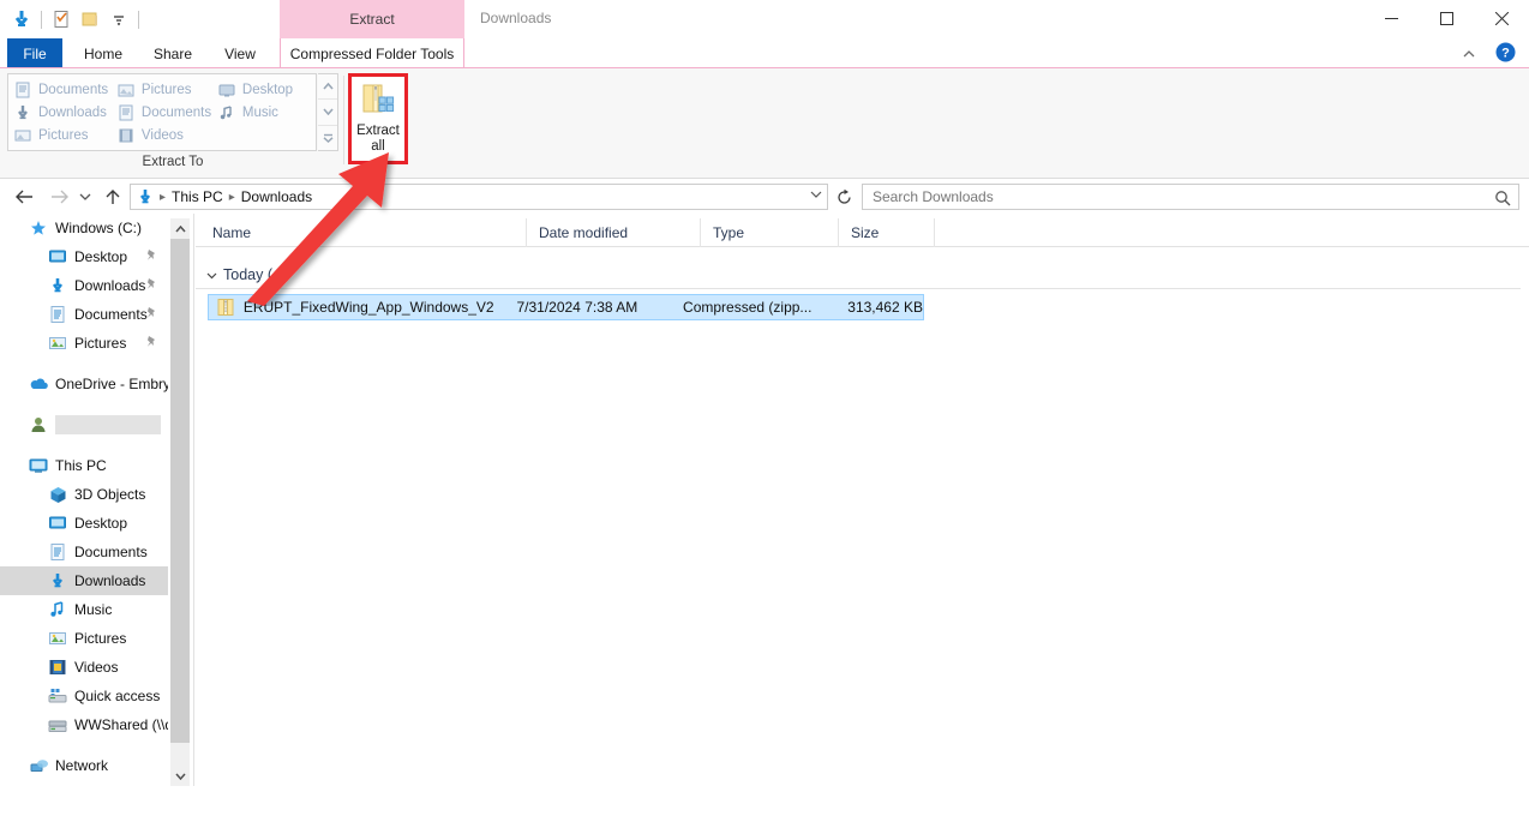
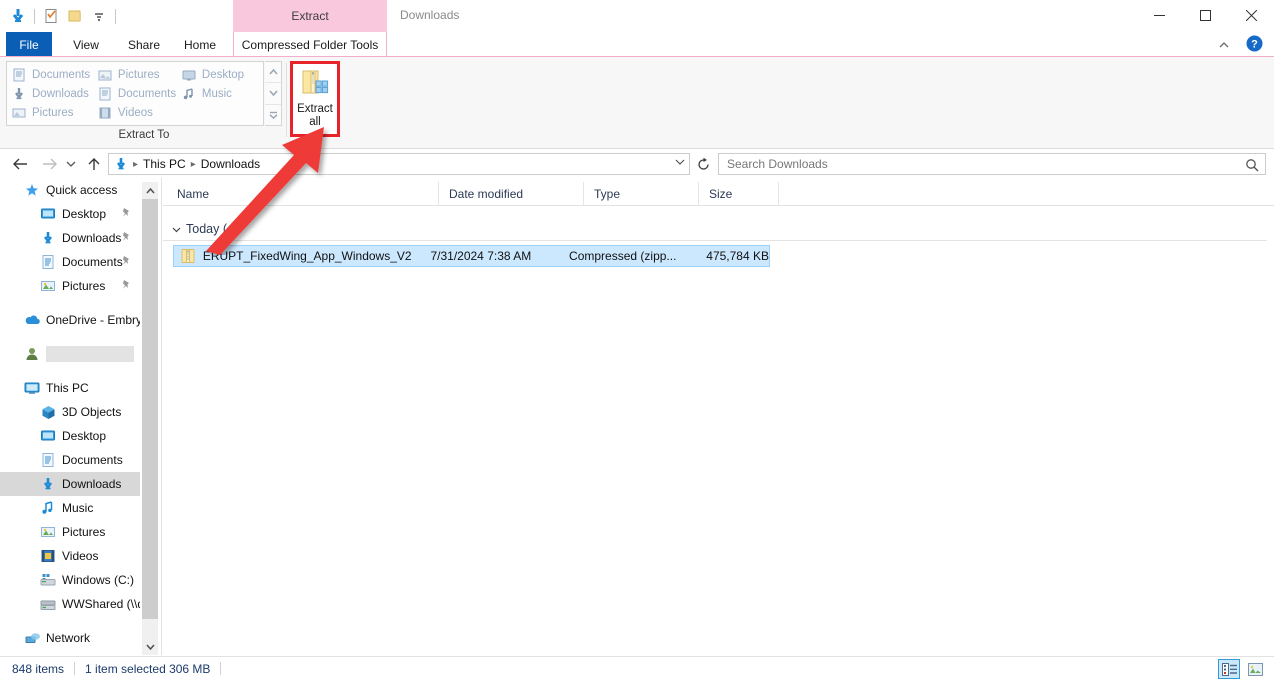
  Extract
  Downloads
  File
- Home
+ View
  Share
- View
+ Home
  Compressed Folder Tools
  ?
  Documents
  Pictures
  Desktop
  Downloads
  Documents
  Music
  Pictures
  Videos
  Extract To
  Extract
  all
  ▸
  This PC
  ▸
  Downloads
  Search Downloads
  Name
  Date modified
  Type
  Size
  Today (
  ERUPT_FixedWing_App_Windows_V2
  7/31/2024 7:38 AM
  Compressed (zipp...
- 313,462 KB
+ 475,784 KB
- Windows (C:)
+ Quick access
  Desktop
  Downloads
  Documents
  Pictures
  OneDrive - Embry
  This PC
  3D Objects
  Desktop
  Documents
  Downloads
  Music
  Pictures
  Videos
- Quick access
+ Windows (C:)
  WWShared (\\
  Network
+ 848 items
+ 1 item selected 306 MB
